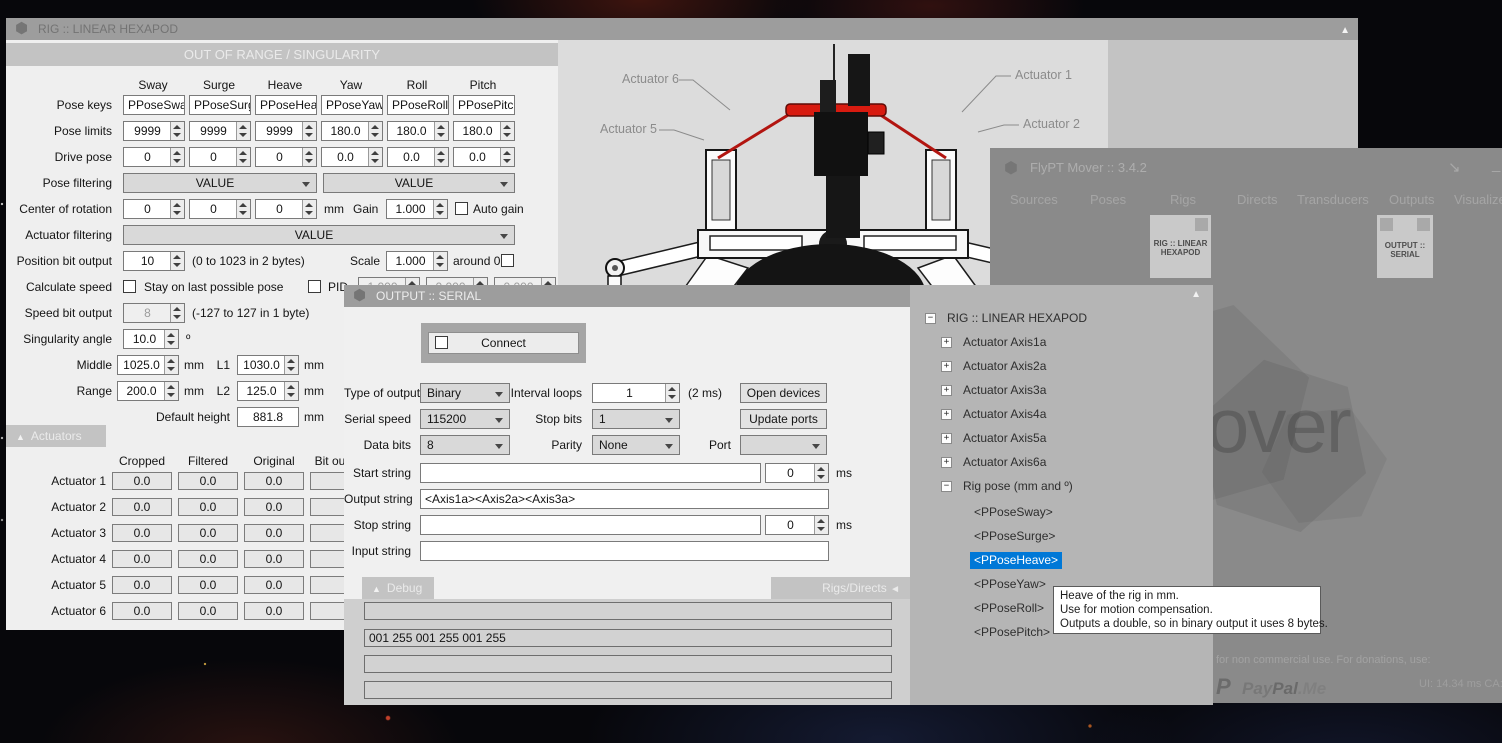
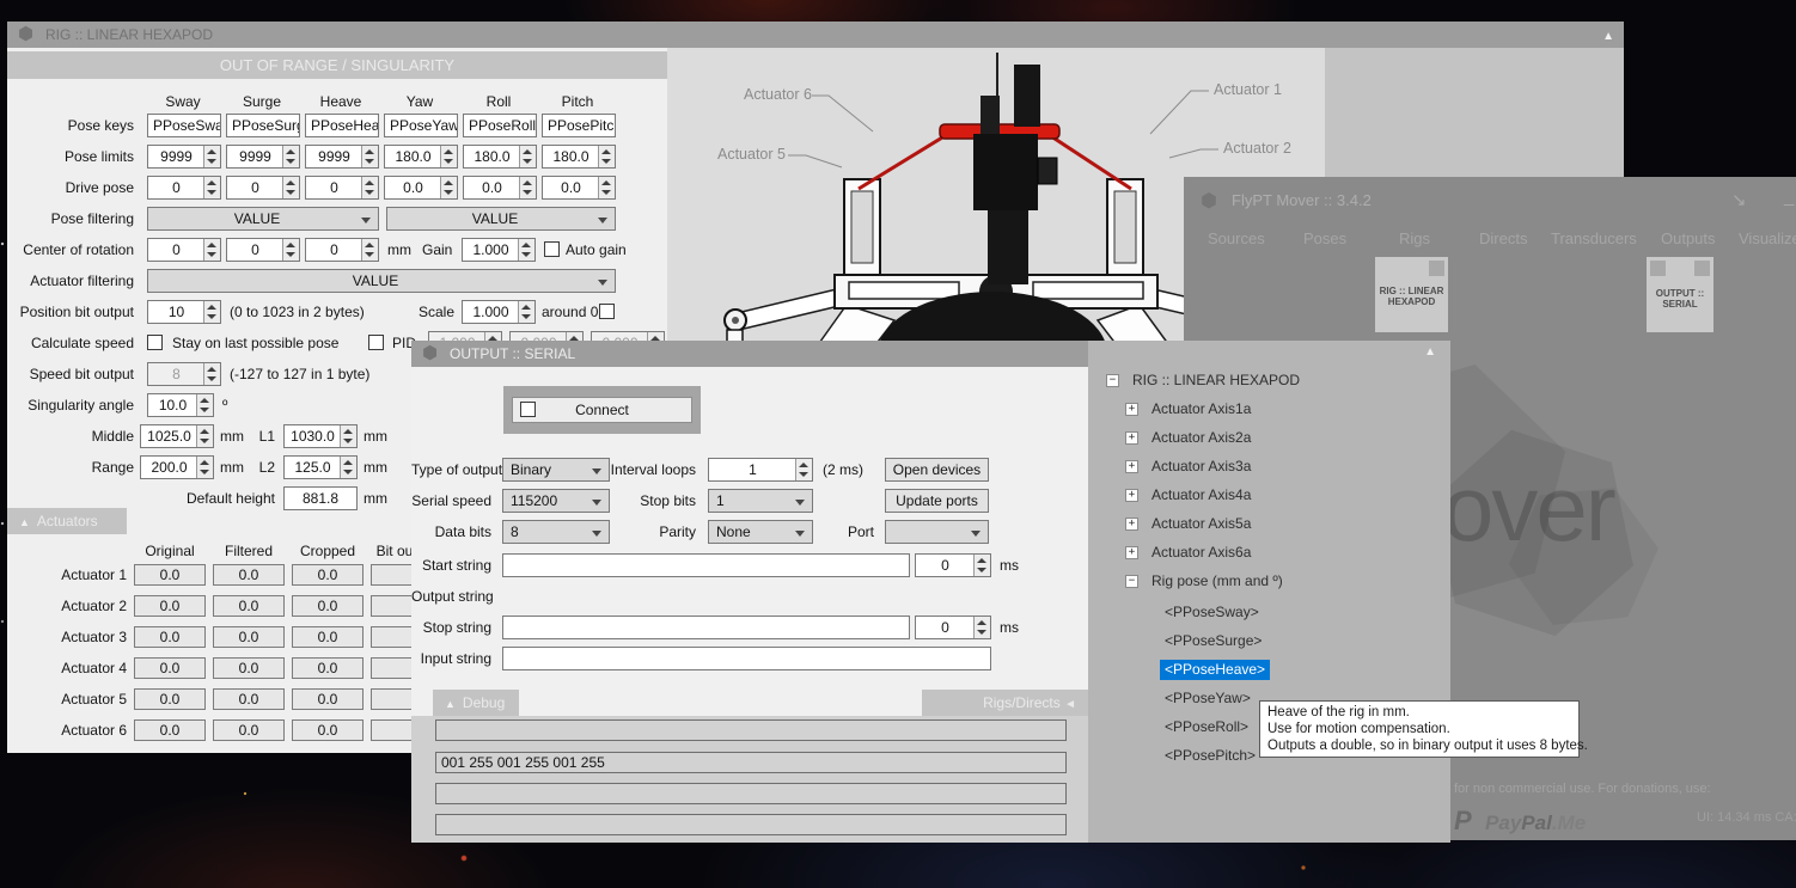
  ⬢
  RIG :: LINEAR HEXAPOD
  ▲
  OUT OF RANGE / SINGULARITY
  Sway
  Surge
  Heave
  Yaw
  Roll
  Pitch
  Pose keys
  PPoseSwa
  PPoseSur
  PPoseHea
  PPoseYaw
  PPoseRoll
  PPosePitc
  Pose limits
  9999
  9999
  9999
  180.0
  180.0
  180.0
  Drive pose
  0
  0
  0
  0.0
  0.0
  0.0
  Pose filtering
  VALUE
  VALUE
  Center of rotation
  0
  0
  0
  mm
  Gain
  1.000
  Auto gain
  Actuator filtering
  VALUE
  Position bit output
  10
  (0 to 1023 in 2 bytes)
  Scale
  1.000
  around 0
  Calculate speed
  Stay on last possible pose
  Speed bit output
  8
  (-127 to 127 in 1 byte)
  Singularity angle
  10.0
  º
  Middle
  1025.0
  mm
  L1
  1030.0
  mm
  Range
  200.0
  mm
  L2
  125.0
  mm
  Default height
  881.8
  mm
  ▲ Actuators
- Cropped
+ Original
  Filtered
- Original
+ Cropped
  Actuator 1
  0.0
  0.0
  0.0
  Actuator 2
  0.0
  0.0
  0.0
  Actuator 3
  0.0
  0.0
  0.0
  Actuator 4
  0.0
  0.0
  0.0
  Actuator 5
  0.0
  0.0
  0.0
  Actuator 6
  0.0
  0.0
  0.0
  Actuator 6
  Actuator 5
  Actuator 1
  Actuator 2
  FlyPT Mover :: 3.4.2
  ↘
  _
  Sources
  Poses
  Rigs
  Directs
  Transducers
  Outputs
  Visualiz
  RIG :: LINEAR HEXAPOD
  OUTPUT :: SERIAL
  over
  for non commercial use. For donations, use:
  P Pal.Me
  ⬢
  OUTPUT :: SERIAL
  Connect
  Type of output
  Binary
  Interval loops
  1
  (2 ms)
  Open devices
  Serial speed
  115200
  Stop bits
  1
  Update ports
  Data bits
  8
  Parity
  None
  Port
  Start string
  0
  ms
  Output string
- <Axis1a><Axis2a><Axis3a>
  Stop string
  0
  ms
  Input string
  ▲ Debug
  Rigs/Directs ◄
  001 255 001 255 001 255
  ▲
  −
  RIG :: LINEAR HEXAPOD
  +
  Actuator Axis1a
  +
  Actuator Axis2a
  +
  Actuator Axis3a
  +
  Actuator Axis4a
  +
  Actuator Axis5a
  +
  Actuator Axis6a
  −
  Rig pose (mm and º)
  <PPoseSway>
  <PPoseSurge>
  <PPoseHeave>
  <PPoseYaw>
  <PPoseRoll>
  <PPosePitch>
  Heave of the rig in mm.
  Use for motion compensation.
  Outputs a double, so in binary output it uses 8 bytes.
